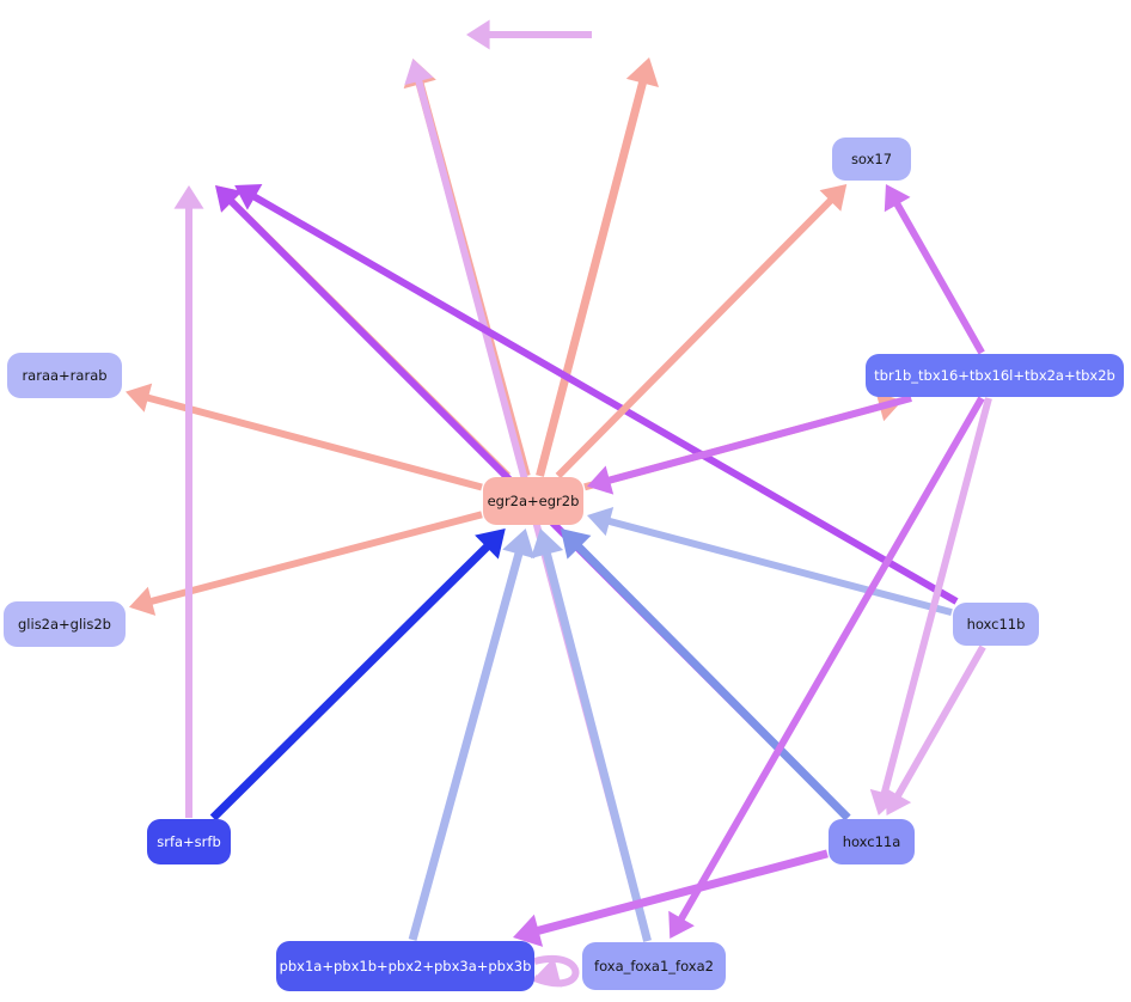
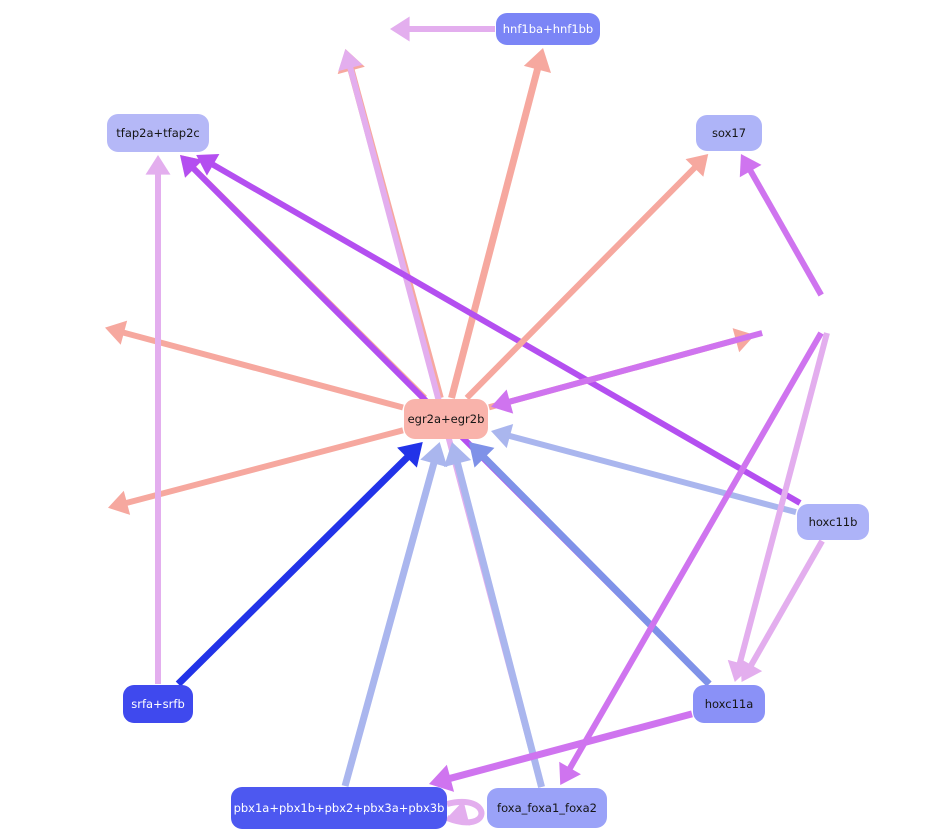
+ hnf1ba+hnf1bb
+ tfap2a+tfap2c
  sox17
- raraa+rarab
- tbr1b_tbx16+tbx16l+tbx2a+tbx2b
  egr2a+egr2b
- glis2a+glis2b
  hoxc11b
  srfa+srfb
  hoxc11a
  pbx1a+pbx1b+pbx2+pbx3a+pbx3b
  foxa_foxa1_foxa2
